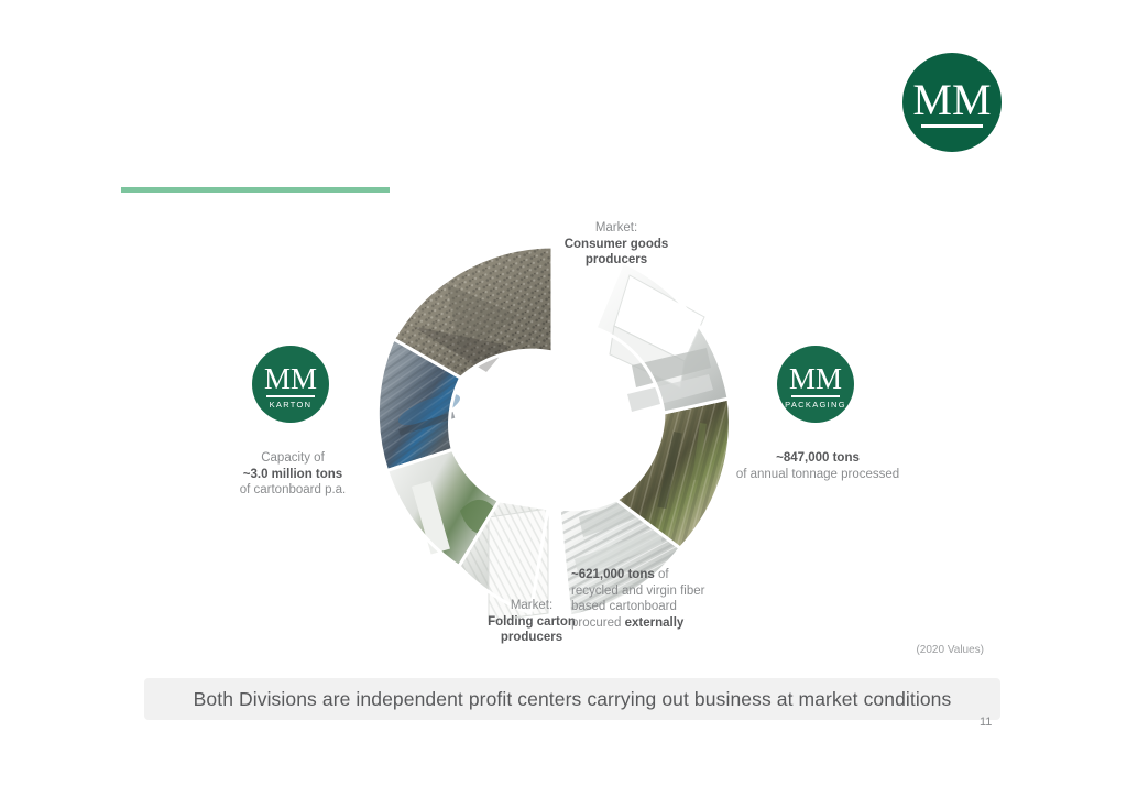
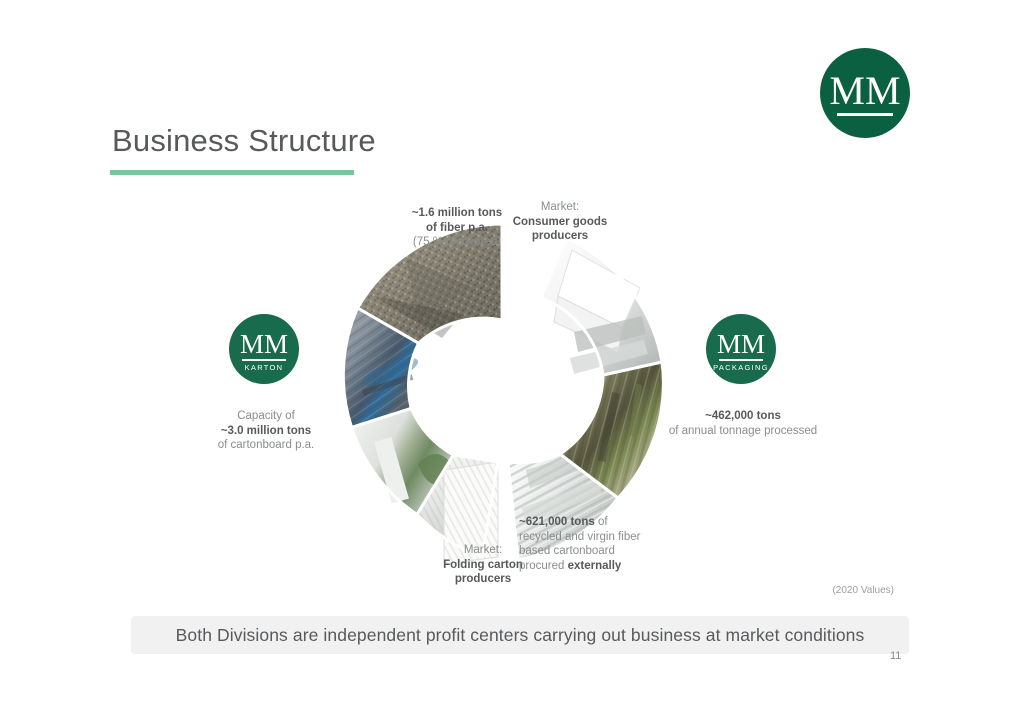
  MM
+ Business Structure
+ ~1.6 million tons
+ of fiber p.a.
+ (75 % recovered)
  Market:
  Consumer goods
  producers
  Market:
  Folding carton
  producers
  ~621,000 tons of
  recycled and virgin fiber
  based cartonboard
  procured externally
  MM
  KARTON
  MM
  PACKAGING
  Capacity of
  ~3.0 million tons
  of cartonboard p.a.
- ~847,000 tons
+ ~462,000 tons
  of annual tonnage processed
  (2020 Values)
  Both Divisions are independent profit centers carrying out business at market conditions
  11
